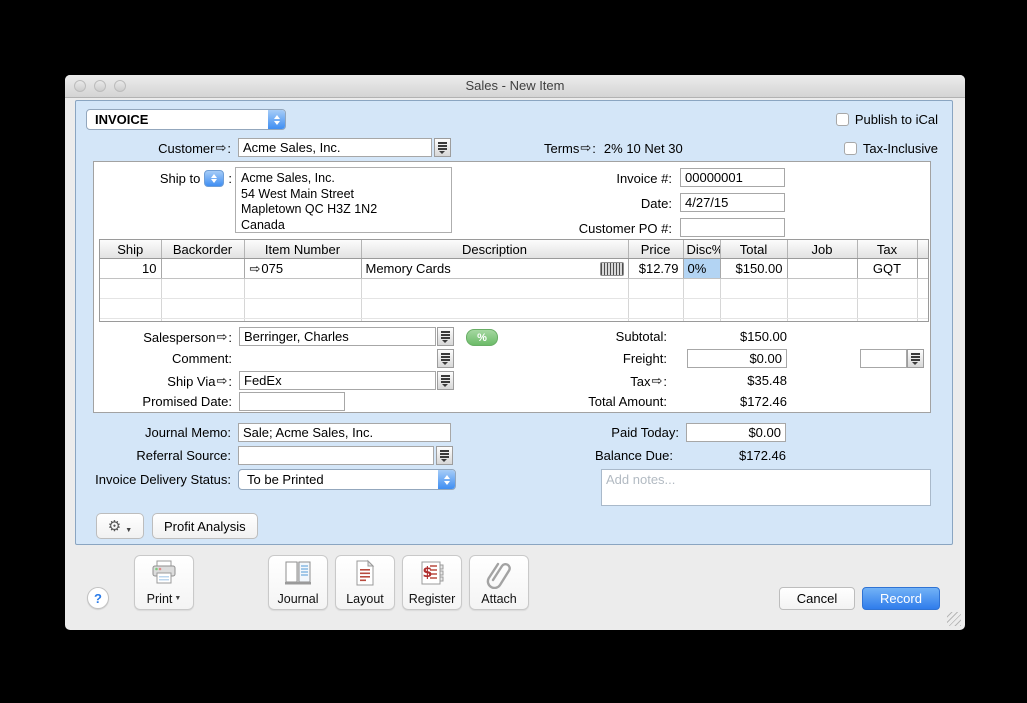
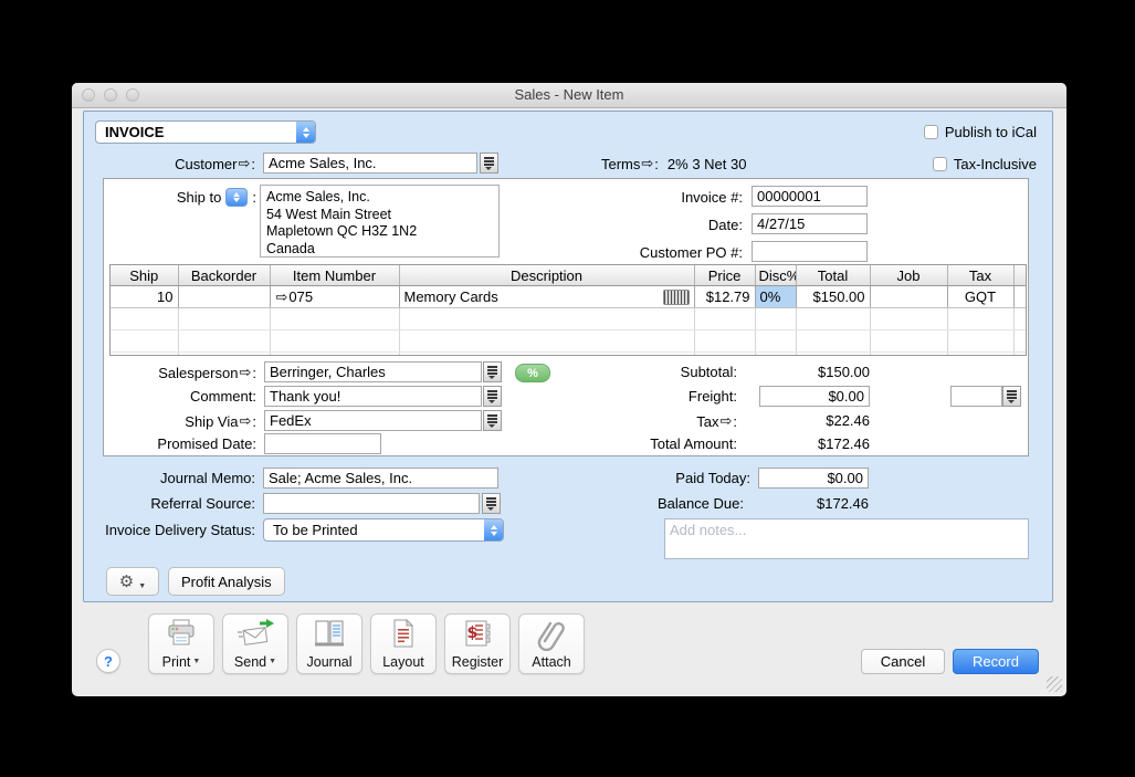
  Sales - New Item
  INVOICE
  Publish to iCal
  Customer
  ⇨
  :
  Acme Sales, Inc.
  Terms
  ⇨
  :
- 2% 10 Net 30
+ 2% 3 Net 30
  Tax-Inclusive
  Ship to
  :
  Acme Sales, Inc.
  54 West Main Street
  Mapletown QC H3Z 1N2
  Canada
  Invoice #:
  00000001
  Date:
  4/27/15
  Customer PO #:
  Ship	Backorder	Item Number	Description	Price	Disc%	Total	Job	Tax
  10		⇨075	Memory Cards	$12.79	0%	$150.00		GQT
  Salesperson
  ⇨
  :
  Berringer, Charles
  %
  Comment:
+ Thank you!
  Ship Via
  ⇨
  :
  FedEx
  Promised Date:
  Subtotal:
  $150.00
  Freight:
  $0.00
  Tax
  ⇨
  :
- $35.48
+ $22.46
  Total Amount:
  $172.46
  Journal Memo:
  Sale; Acme Sales, Inc.
  Referral Source:
  Invoice Delivery Status:
  To be Printed
  Paid Today:
  $0.00
  Balance Due:
  $172.46
  Add notes...
  ⚙
  Profit Analysis
  ?
  Print
+ Send
  Journal
  Layout
  $
  Register
  Attach
  Cancel
  Record
